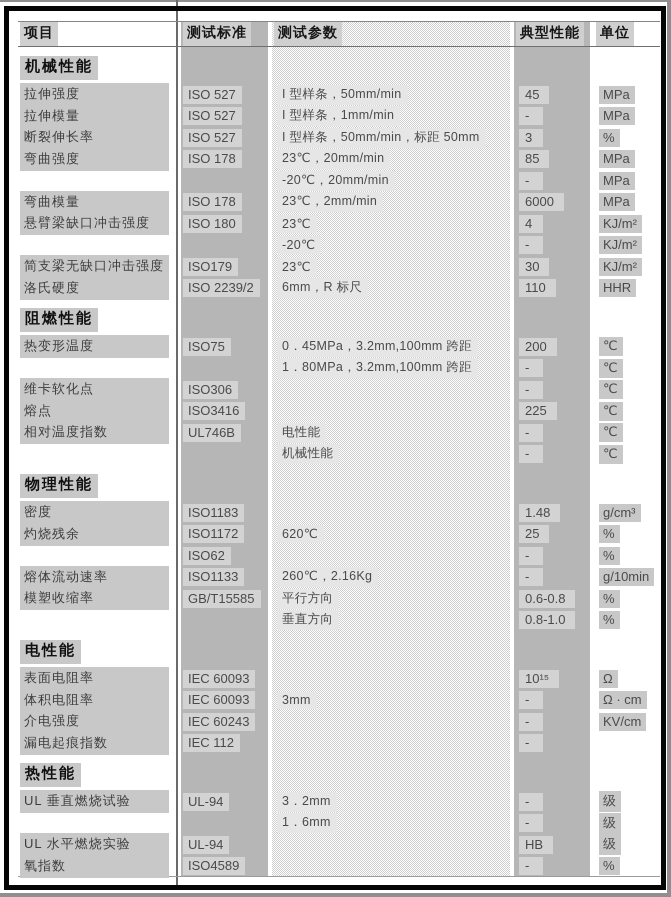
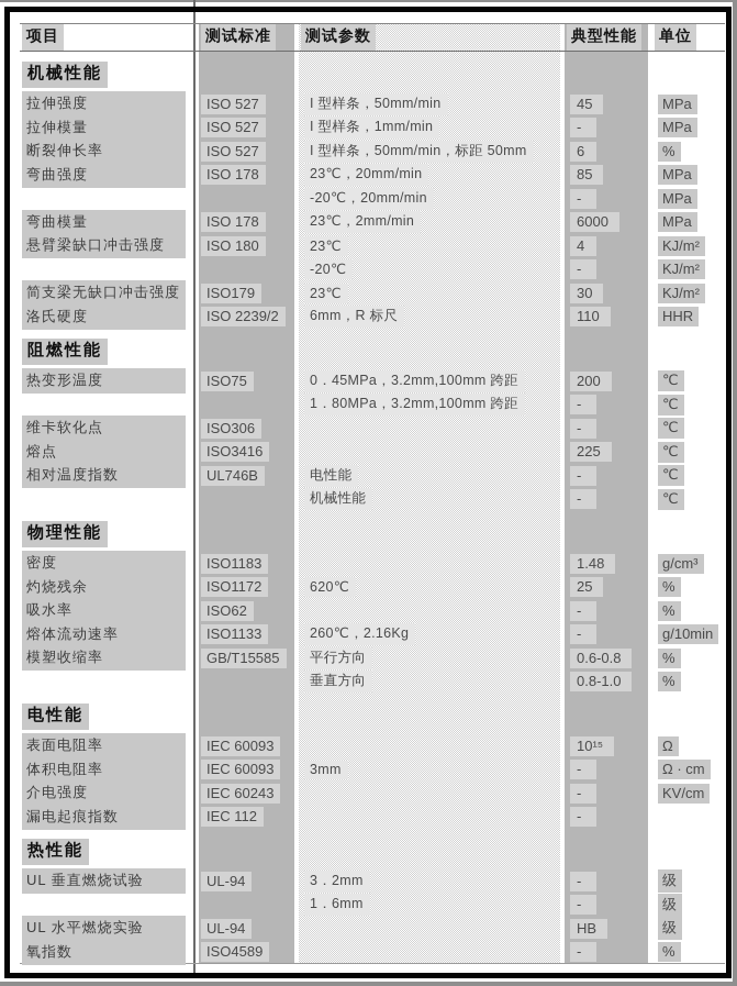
  项目
  测试标准
  测试参数
  典型性能
  单位
  机械性能
  拉伸强度
  ISO 527
  I 型样条，50mm/min
  45
  MPa
  拉伸模量
  ISO 527
  I 型样条，1mm/min
  -
  MPa
  断裂伸长率
  ISO 527
  I 型样条，50mm/min，标距 50mm
- 3
+ 6
  %
  弯曲强度
  ISO 178
  23℃，20mm/min
  85
  MPa
  -20℃，20mm/min
  -
  MPa
  弯曲模量
  ISO 178
  23℃，2mm/min
  6000
  MPa
  悬臂梁缺口冲击强度
  ISO 180
  23℃
  4
  KJ/m²
  -20℃
  -
  KJ/m²
  简支梁无缺口冲击强度
  ISO179
  23℃
  30
  KJ/m²
  洛氏硬度
  ISO 2239/2
  6mm，R 标尺
  110
  HHR
  阻燃性能
  热变形温度
  ISO75
  0．45MPa，3.2mm,100mm 跨距
  200
  ℃
  1．80MPa，3.2mm,100mm 跨距
  -
  ℃
  维卡软化点
  ISO306
  -
  ℃
  熔点
  ISO3416
  225
  ℃
  相对温度指数
  UL746B
  电性能
  -
  ℃
  机械性能
  -
  ℃
  物理性能
  密度
  ISO1183
  1.48
  g/cm³
  灼烧残余
  ISO1172
  620℃
  25
  %
+ 吸水率
  ISO62
  -
  %
  熔体流动速率
  ISO1133
  260℃，2.16Kg
  -
  g/10min
  模塑收缩率
  GB/T15585
  平行方向
  0.6-0.8
  %
  垂直方向
  0.8-1.0
  %
  电性能
  表面电阻率
  IEC 60093
  10¹⁵
  Ω
  体积电阻率
  IEC 60093
  3mm
  -
  Ω · cm
  介电强度
  IEC 60243
  -
  KV/cm
  漏电起痕指数
  IEC 112
  -
  热性能
  UL 垂直燃烧试验
  UL-94
  3．2mm
  -
  级
  1．6mm
  -
  级
  UL 水平燃烧实验
  UL-94
  HB
  级
  氧指数
  ISO4589
  -
  %
